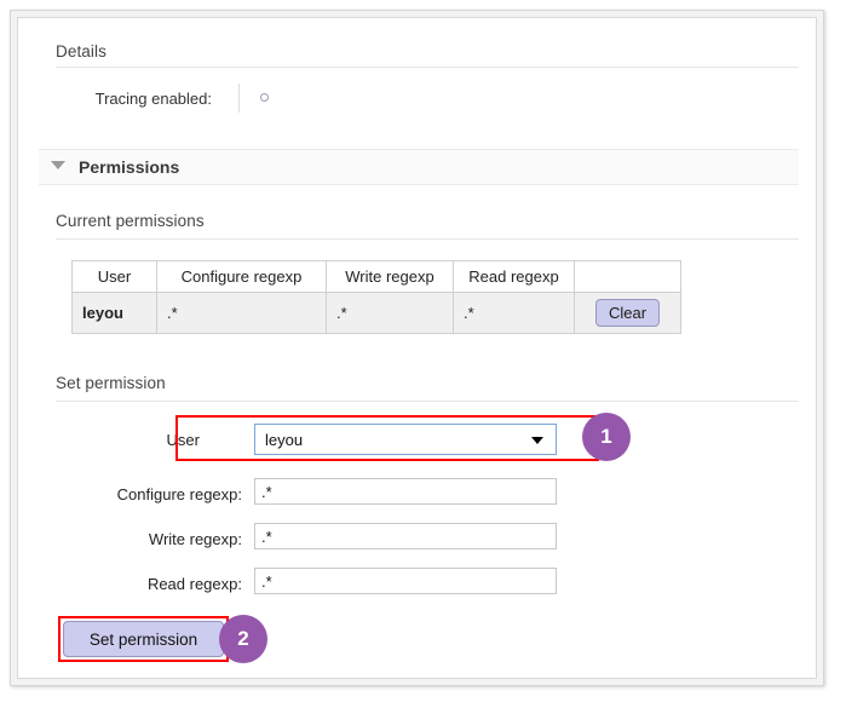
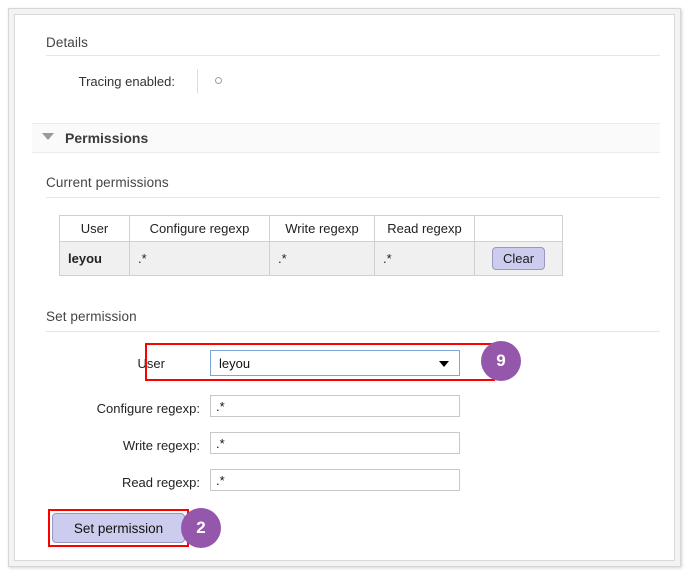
  Details
  Tracing enabled:
  Permissions
  Current permissions
  User	Configure regexp	Write regexp	Read regexp
  leyou	.*	.*	.*	Clear
  Set permission
  User
  leyou
  Configure regexp:
  .*
  Write regexp:
  .*
  Read regexp:
  .*
  Set permission
- 1
+ 9
  2
